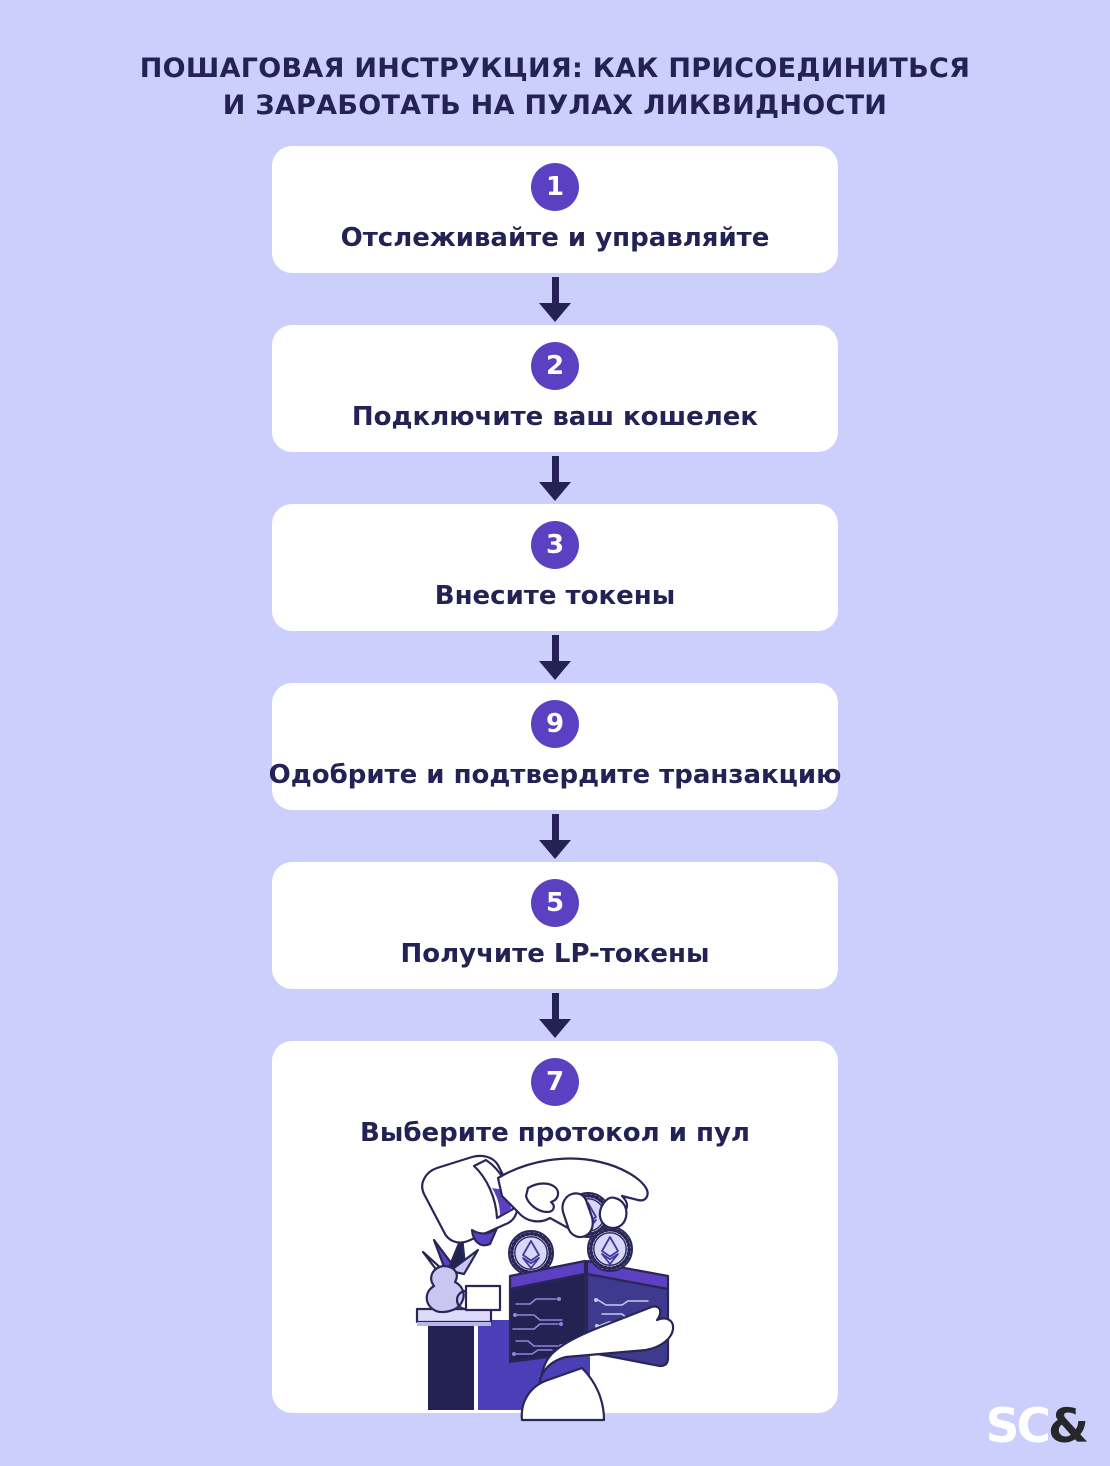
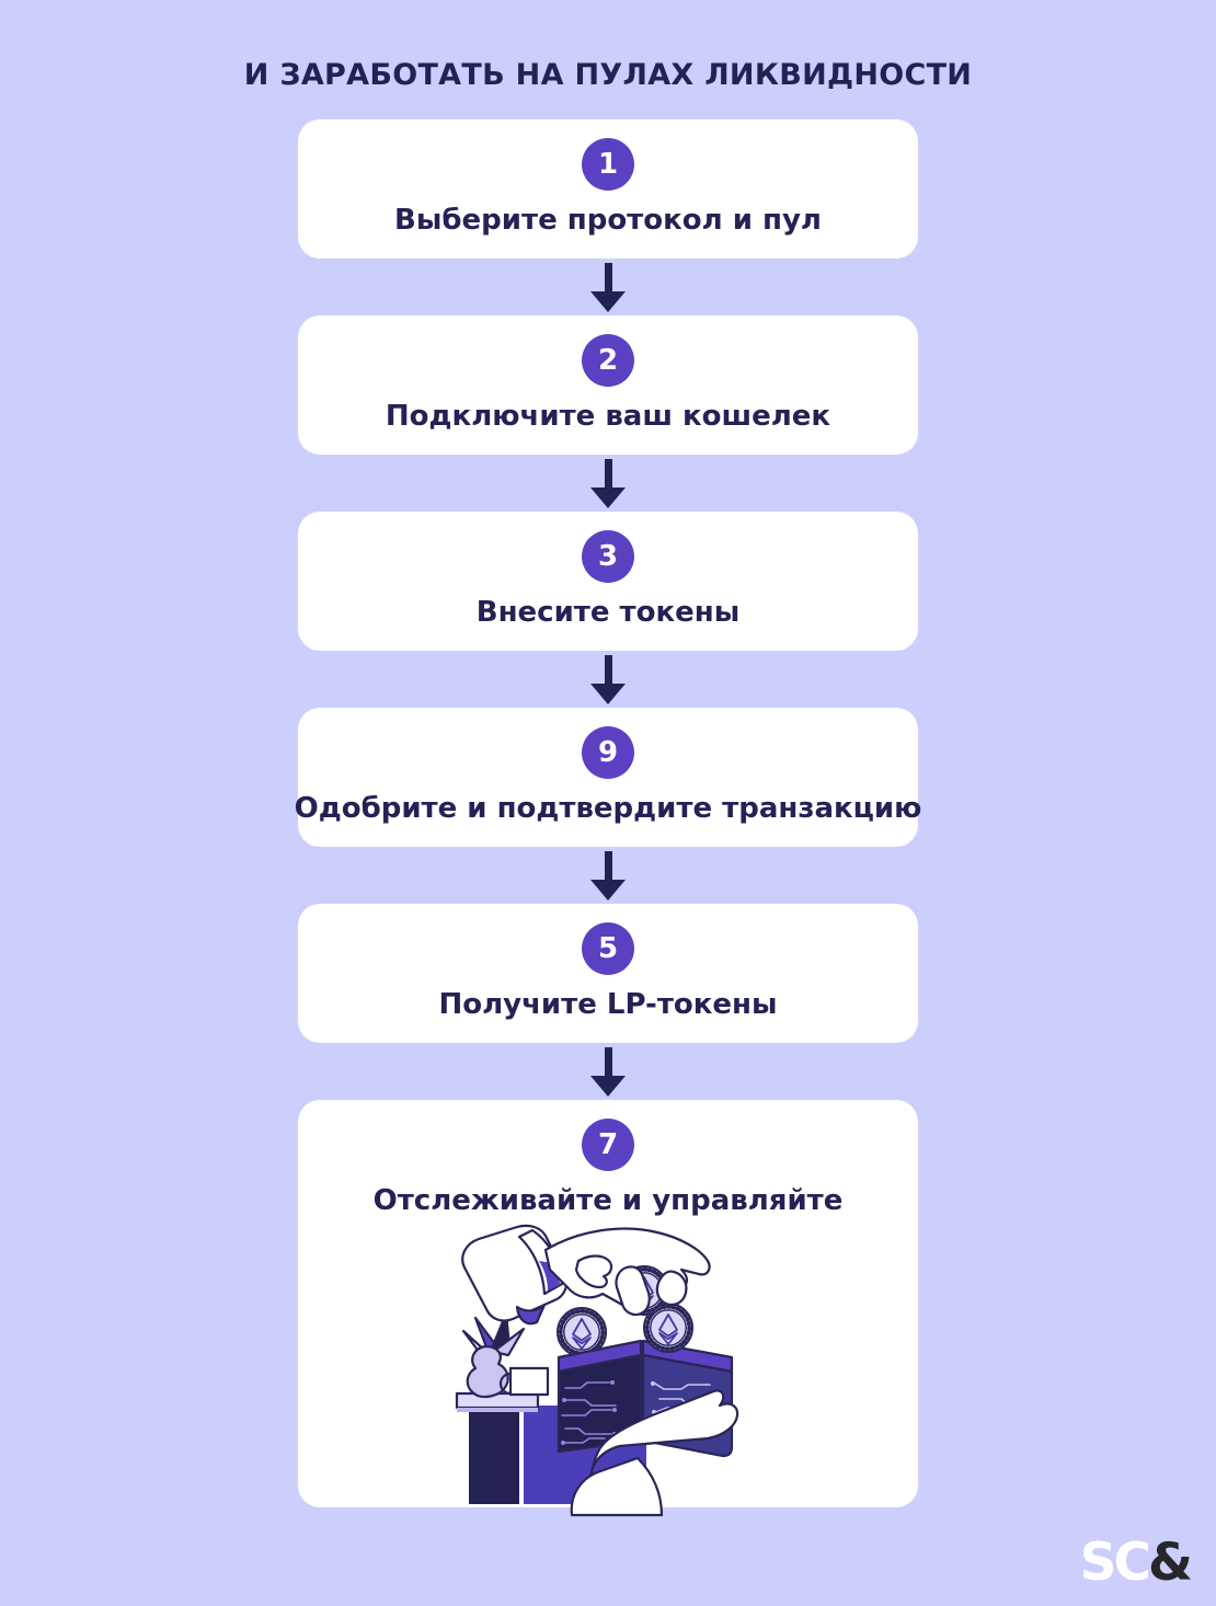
- ПОШАГОВАЯ ИНСТРУКЦИЯ: КАК ПРИСОЕДИНИТЬСЯ
  И ЗАРАБОТАТЬ НА ПУЛАХ ЛИКВИДНОСТИ
  1
- Отслеживайте и управляйте
+ Выберите протокол и пул
  2
  Подключите ваш кошелек
  3
  Внесите токены
  9
  Одобрите и подтвердите транзакцию
  5
  Получите LP-токены
  7
- Выберите протокол и пул
+ Отслеживайте и управляйте
  SC&
